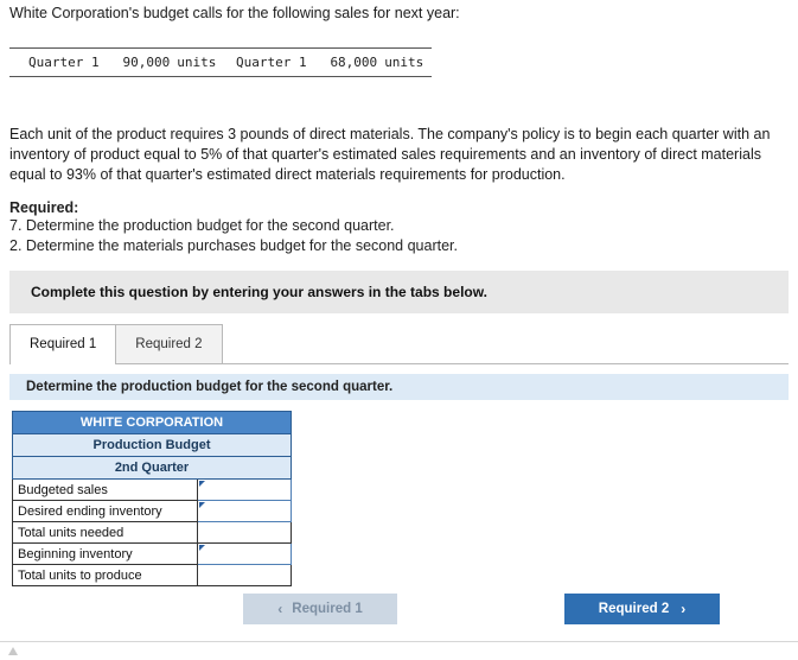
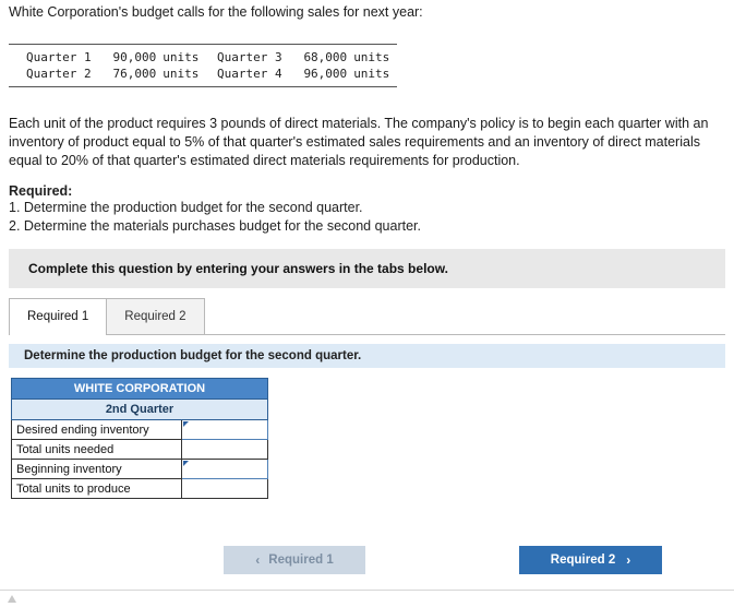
  White Corporation's budget calls for the following sales for next year:
- Quarter 1	90,000	units	Quarter 1	68,000	units
+ Quarter 1	90,000	units	Quarter 3	68,000	units
+ Quarter 2	76,000	units	Quarter 4	96,000	units
- Each unit of the product requires 3 pounds of direct materials. The company's policy is to begin each quarter with an inventory of product equal to 5% of that quarter's estimated sales requirements and an inventory of direct materials equal to 93% of that quarter's estimated direct materials requirements for production.
+ Each unit of the product requires 3 pounds of direct materials. The company's policy is to begin each quarter with an inventory of product equal to 5% of that quarter's estimated sales requirements and an inventory of direct materials equal to 20% of that quarter's estimated direct materials requirements for production.
  Required:
- 7. Determine the production budget for the second quarter.
+ 1. Determine the production budget for the second quarter.
  2. Determine the materials purchases budget for the second quarter.
  Complete this question by entering your answers in the tabs below.
  Required 1
  Required 2
  Determine the production budget for the second quarter.
  WHITE CORPORATION
- Production Budget
  2nd Quarter
- Budgeted sales
  Desired ending inventory
  Total units needed
  Beginning inventory
  Total units to produce
  ‹
  Required 1
  Required 2
  ›
